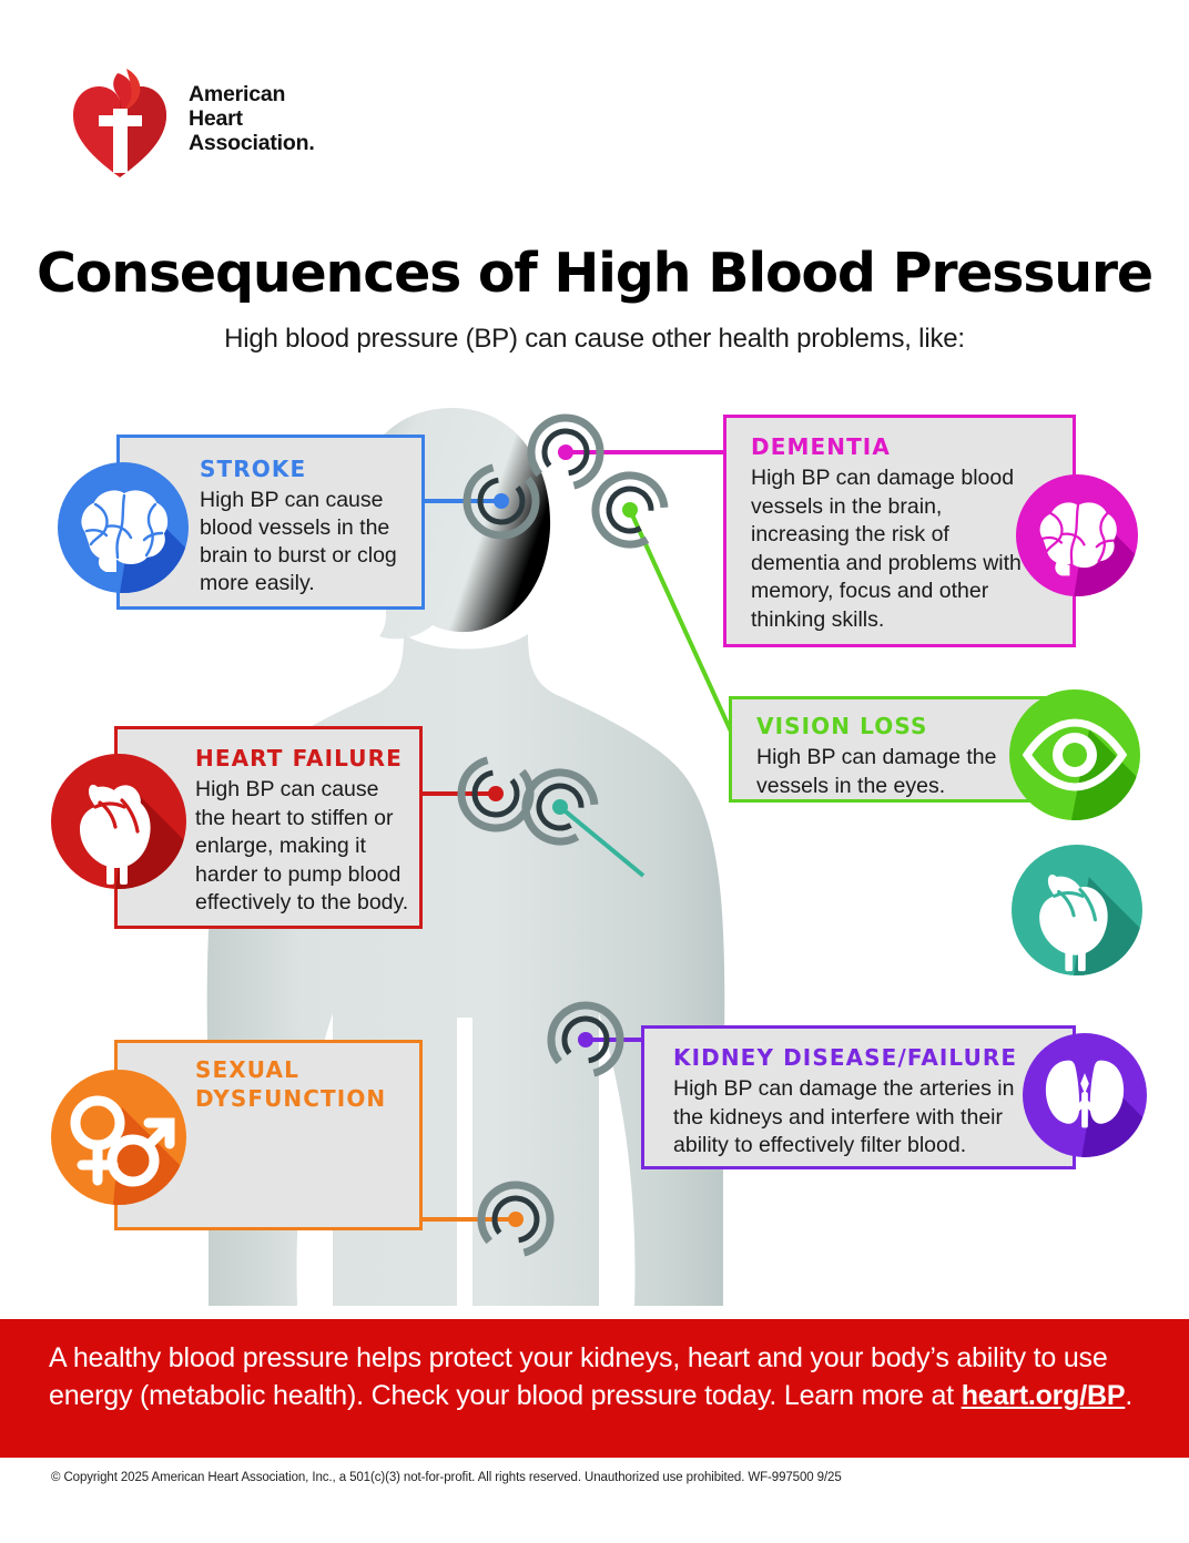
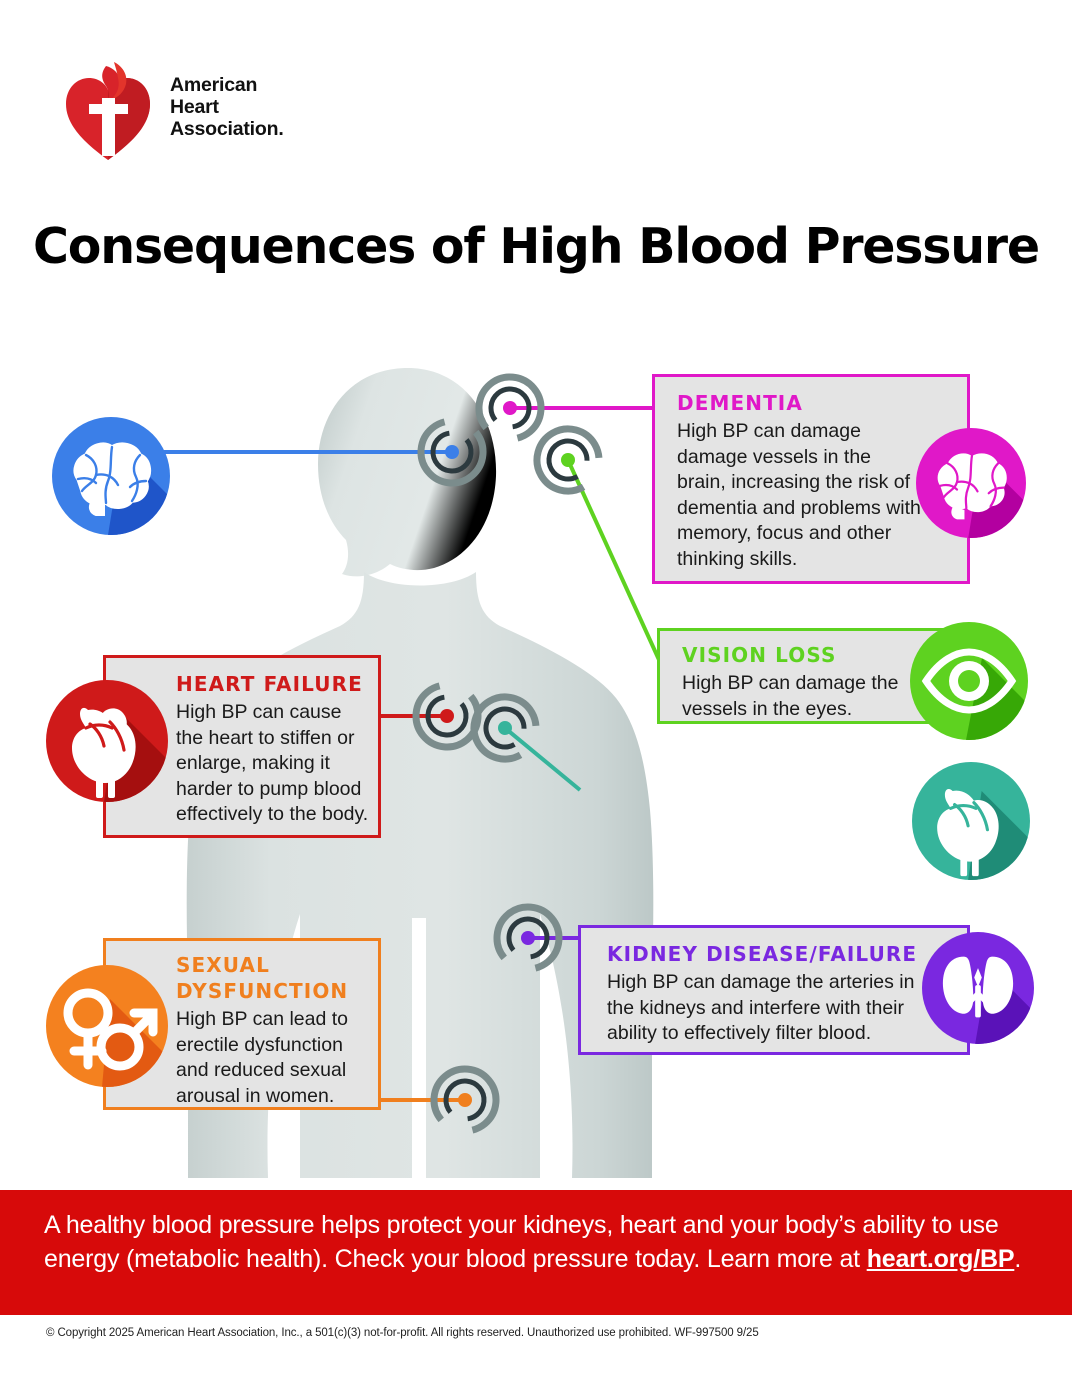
  American
  Heart
  Association.
  Consequences of High Blood Pressure
- High blood pressure (BP) can cause other health problems, like:
- STROKE
- High BP can cause blood vessels in the brain to burst or clog more easily.
  DEMENTIA
- High BP can damage blood vessels in the brain, increasing the risk of dementia and problems with memory, focus and other thinking skills.
+ High BP can damage damage vessels in the brain, increasing the risk of dementia and problems with memory, focus and other thinking skills.
  HEART FAILURE
  High BP can cause the heart to stiffen or enlarge, making it harder to pump blood effectively to the body.
  VISION LOSS
  High BP can damage the vessels in the eyes.
  KIDNEY DISEASE/FAILURE
  High BP can damage the arteries in the kidneys and interfere with their ability to effectively filter blood.
  SEXUAL
  DYSFUNCTION
+ High BP can lead to erectile dysfunction and reduced sexual arousal in women.
  A healthy blood pressure helps protect your kidneys, heart and your body’s ability to use energy (metabolic health). Check your blood pressure today. Learn more at heart.org/BP.
  © Copyright 2025 American Heart Association, Inc., a 501(c)(3) not-for-profit. All rights reserved. Unauthorized use prohibited. WF-997500 9/25
